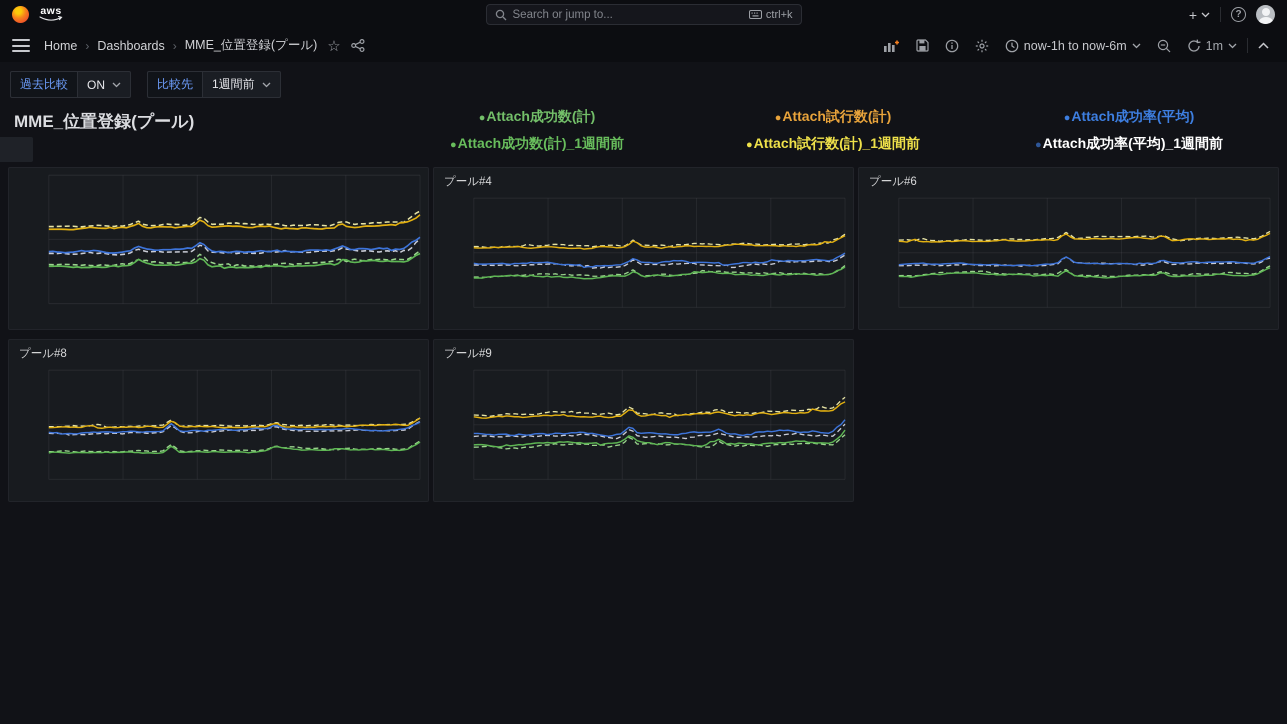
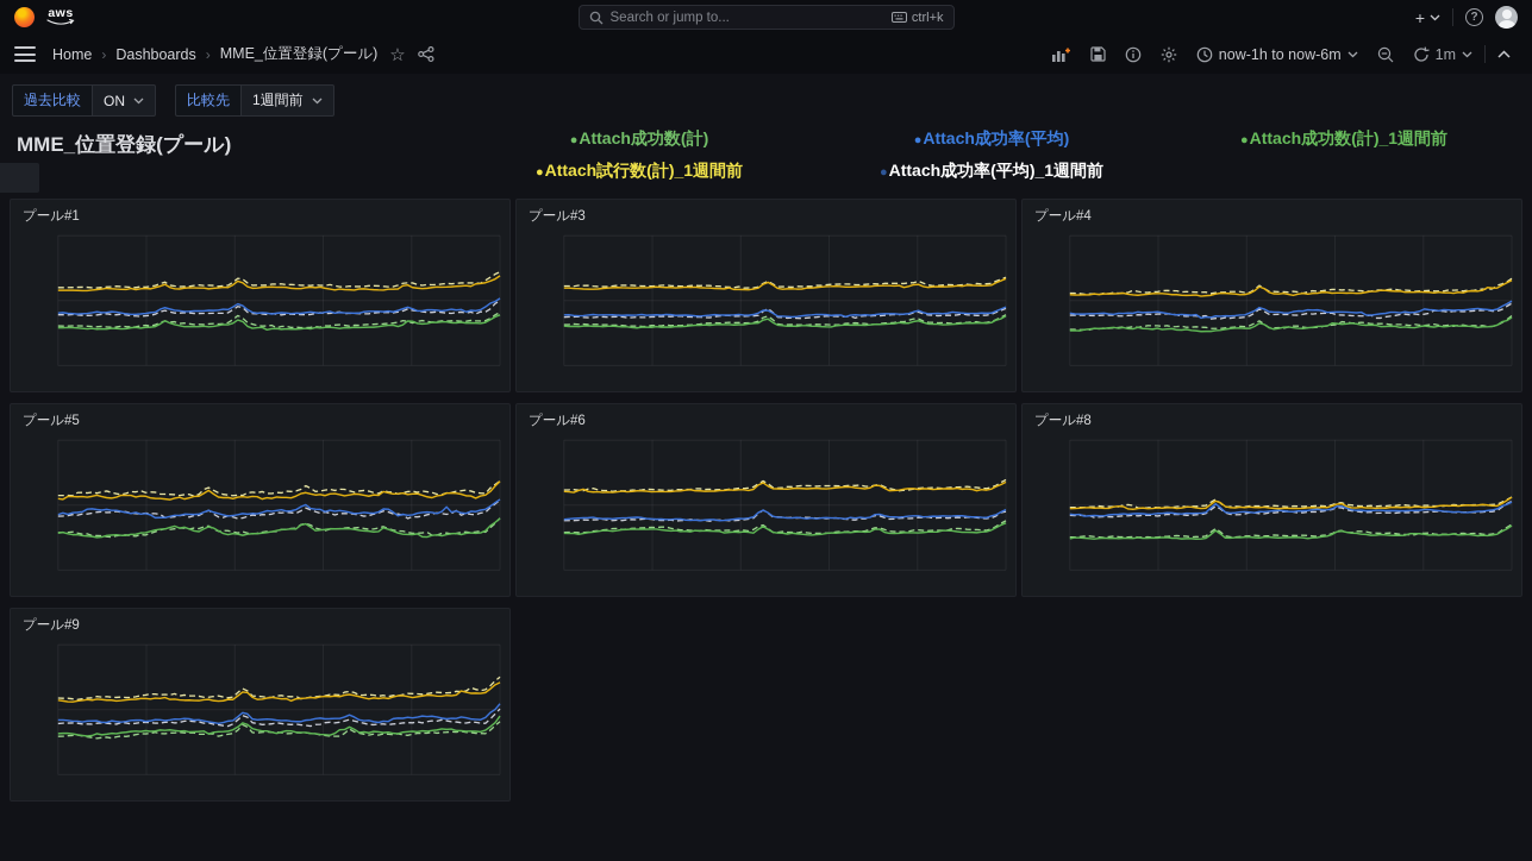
  aws
  Search or jump to...
  ctrl+k
  +
  ?
  Home
  ›
  Dashboards
  ›
  MME_位置登録(プール)
  ☆
  now-1h to now-6m
  1m
  過去比較
  ON
  比較先
  1週間前
  MME_位置登録(プール)
  ●Attach成功数(計)
- ●Attach試行数(計)
  ●Attach成功率(平均)
  ●Attach成功数(計)_1週間前
  ●Attach試行数(計)_1週間前
  ●Attach成功率(平均)_1週間前
+ プール#1
+ プール#3
  プール#4
+ プール#5
  プール#6
  プール#8
  プール#9
